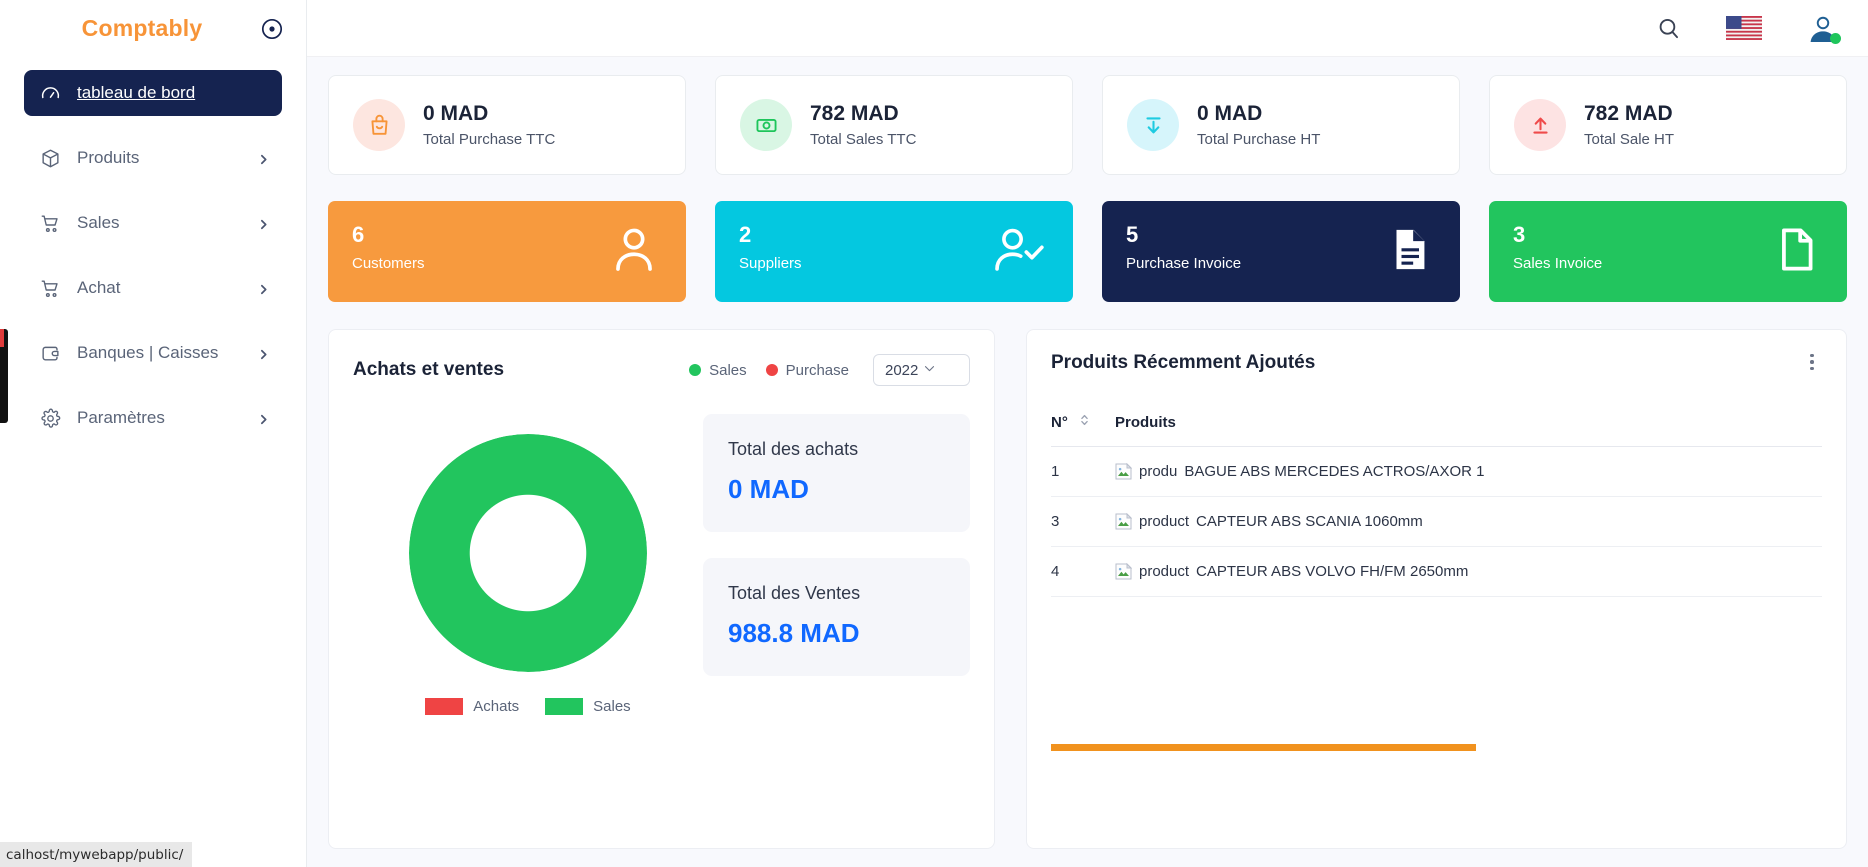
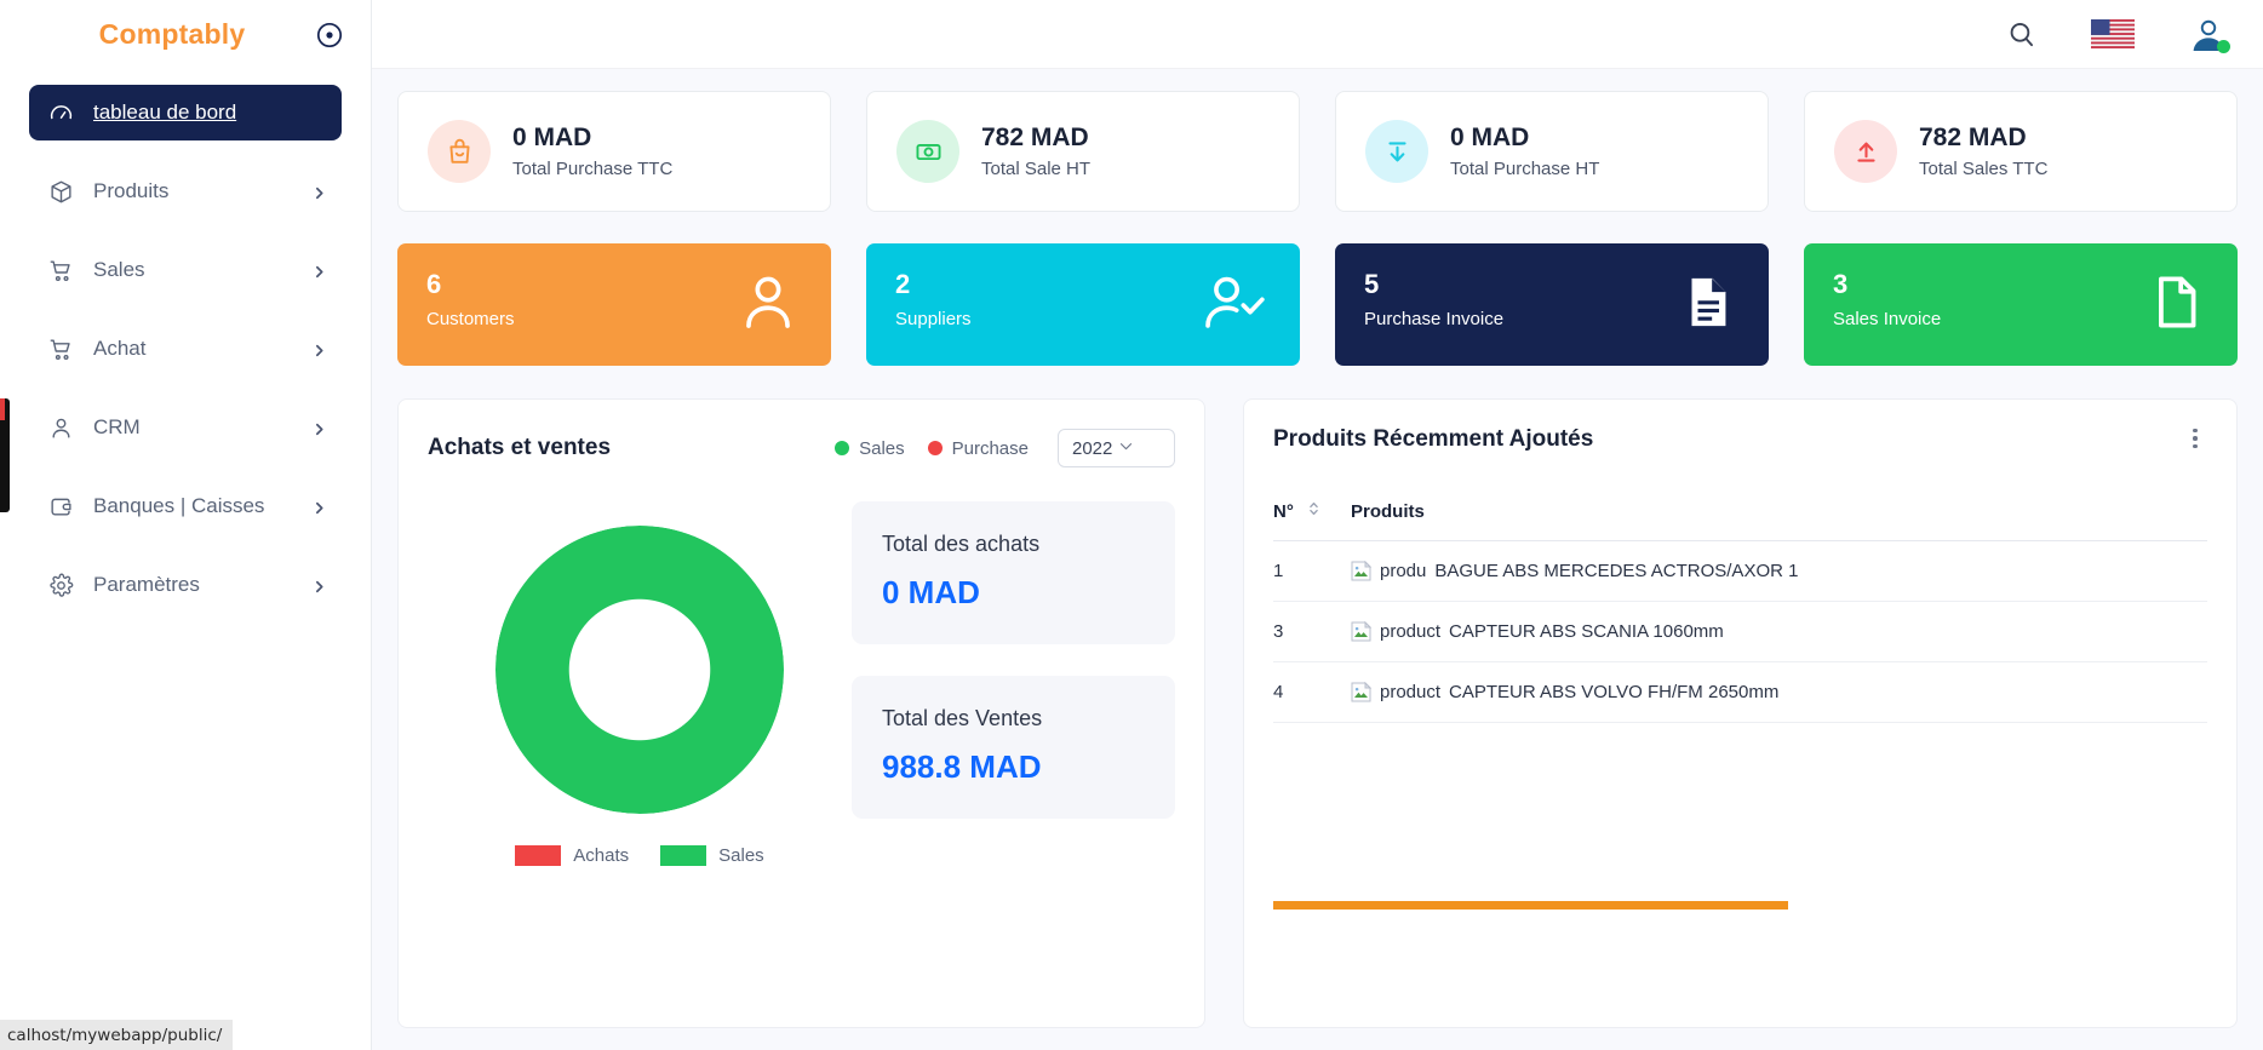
  Comptably
  tableau de bord
  Produits
  Sales
  Achat
+ CRM
  Banques | Caisses
  Paramètres
  0 MAD
  Total Purchase TTC
  782 MAD
- Total Sales TTC
+ Total Sale HT
  0 MAD
  Total Purchase HT
  782 MAD
- Total Sale HT
+ Total Sales TTC
  6
  Customers
  2
  Suppliers
  5
  Purchase Invoice
  3
  Sales Invoice
  Achats et ventes
  Sales
  Purchase
  2022
  Achats
  Sales
  Total des achats
  0 MAD
  Total des Ventes
  988.8 MAD
  Produits Récemment Ajoutés
  N°	Produits
  1	produ BAGUE ABS MERCEDES ACTROS/AXOR 1
  3	product CAPTEUR ABS SCANIA 1060mm
  4	product CAPTEUR ABS VOLVO FH/FM 2650mm
  calhost/mywebapp/public/
